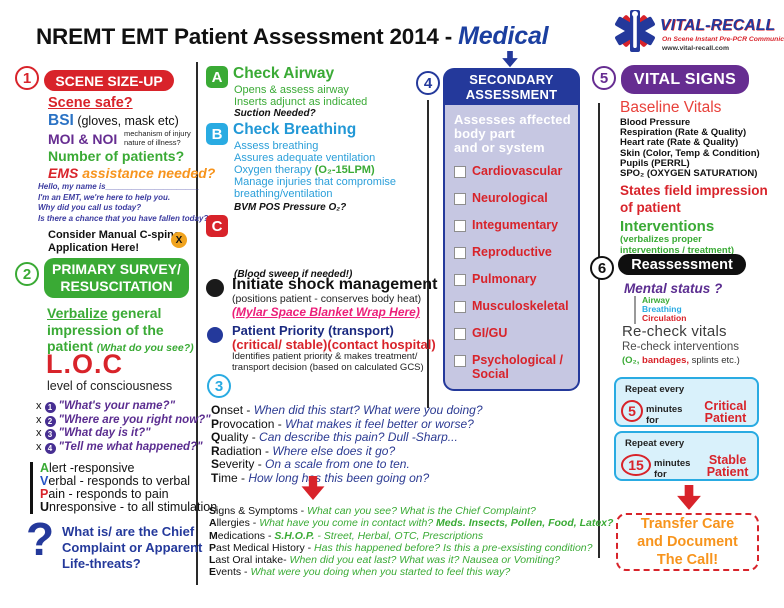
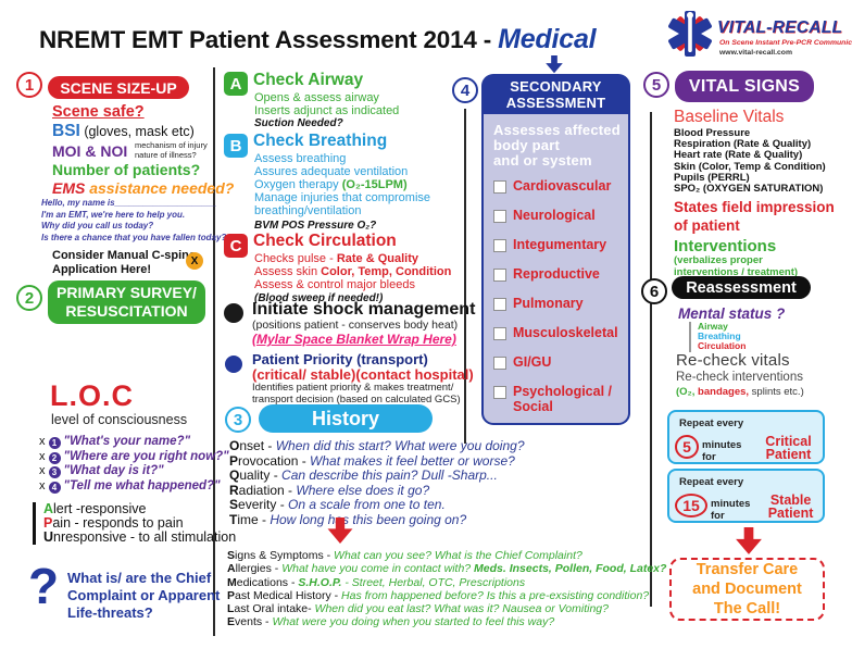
  NREMT EMT Patient Assessment 2014 - Medical
  VITAL-RECALL
  1
  SCENE SIZE-UP
  Scene safe?
  BSI (gloves, mask etc)
  MOI & NOI
  mechanism of injury
  nature of illness?
  Number of patients?
  EMS assistance needed?
  Hello, my name is_____________________
  I'm an EMT, we're here to help you.
  Why did you call us today?
  Is there a chance that you have fallen today
  Consider Manual C-spin
  Application Here!
  X
  2
  PRIMARY SURVEY/
  RESUSCITATION
- Verbalize general impression of the patient (What do you see?)
  L.O.C
  level of consciousness
  x 1 "What's your name?"
  x 2 "Where are you right now?"
  x 3 "What day is it?"
  x 4 "Tell me what happened?"
  Alert -responsive
- Verbal - responds to verbal
  Pain - responds to pain
  Unresponsive - to all stimulation
  ?
  What is/ are the Chief Complaint or Apparent Life-threats?
  A
  Check Airway
  Opens & assess airway
  Inserts adjunct as indicated
  Suction Needed?
  B
  Check Breathing
  Assess breathing
  Assures adequate ventilation
  Oxygen therapy (O₂-15LPM)
  Manage injuries that compromise breathing/ventilation
  BVM POS Pressure O₂?
  C
+ Check Circulation
+ Checks pulse - Rate & Quality
+ Assess skin Color, Temp, Condition
+ Assess & control major bleeds
  (Blood sweep if needed!)
  Initiate shock management
  (positions patient - conserves body heat)
  (Mylar Space Blanket Wrap Here)
  Patient Priority (transport)
  (critical/ stable)(contact hospital)
  Identifies patient priority & makes treatment/
  transport decision (based on calculated GCS)
  3
+ History
  Onset - When did this start? What were you doing?
  Provocation - What makes it feel better or worse?
  Quality - Can describe this pain? Dull -Sharp...
  Radiation - Where else does it go?
  Severity - On a scale from one to ten.
  Time - How long hs this been going on?
  Signs & Symptoms - What can you see? What is the Chief Complaint?
  Allergies - What have you come in contact with? Meds. Insects, Pollen, Food, Latex?
  Medications - S.H.O.P. - Street, Herbal, OTC, Prescriptions
- Past Medical History - Has this happened before? Is this a pre-exsisting condition?
+ Past Medical History - Has from happened before? Is this a pre-exsisting condition?
  Last Oral intake- When did you eat last? What was it? Nausea or Vomiting?
  Events - What were you doing when you started to feel this way?
  4
  SECONDARY
  ASSESSMENT
  Assesses affected
  body part
  and or system
  Cardiovascular
  Neurological
  Integumentary
  Reproductive
  Pulmonary
  Musculoskeletal
  GI/GU
  Psychological / Social
  5
  VITAL SIGNS
  Baseline Vitals
  Blood Pressure
  Respiration (Rate & Quality)
  Heart rate (Rate & Quality)
  Skin (Color, Temp & Condition)
  Pupils (PERRL)
  SPO₂ (OXYGEN SATURATION)
  States field impression of patient
  Interventions
  (verbalizes proper interventions / treatment)
  6
  Reassessment
  Mental status ?
  Airway
  Breathing
  Circulation
  Re-check vitals
  Re-check interventions
  (O₂, bandages, splints etc.)
  Repeat every
  5
  minutes for
  Critical Patient
  Repeat every
  15
  minutes for
  Stable Patient
  Transfer Care and Document The Call!
